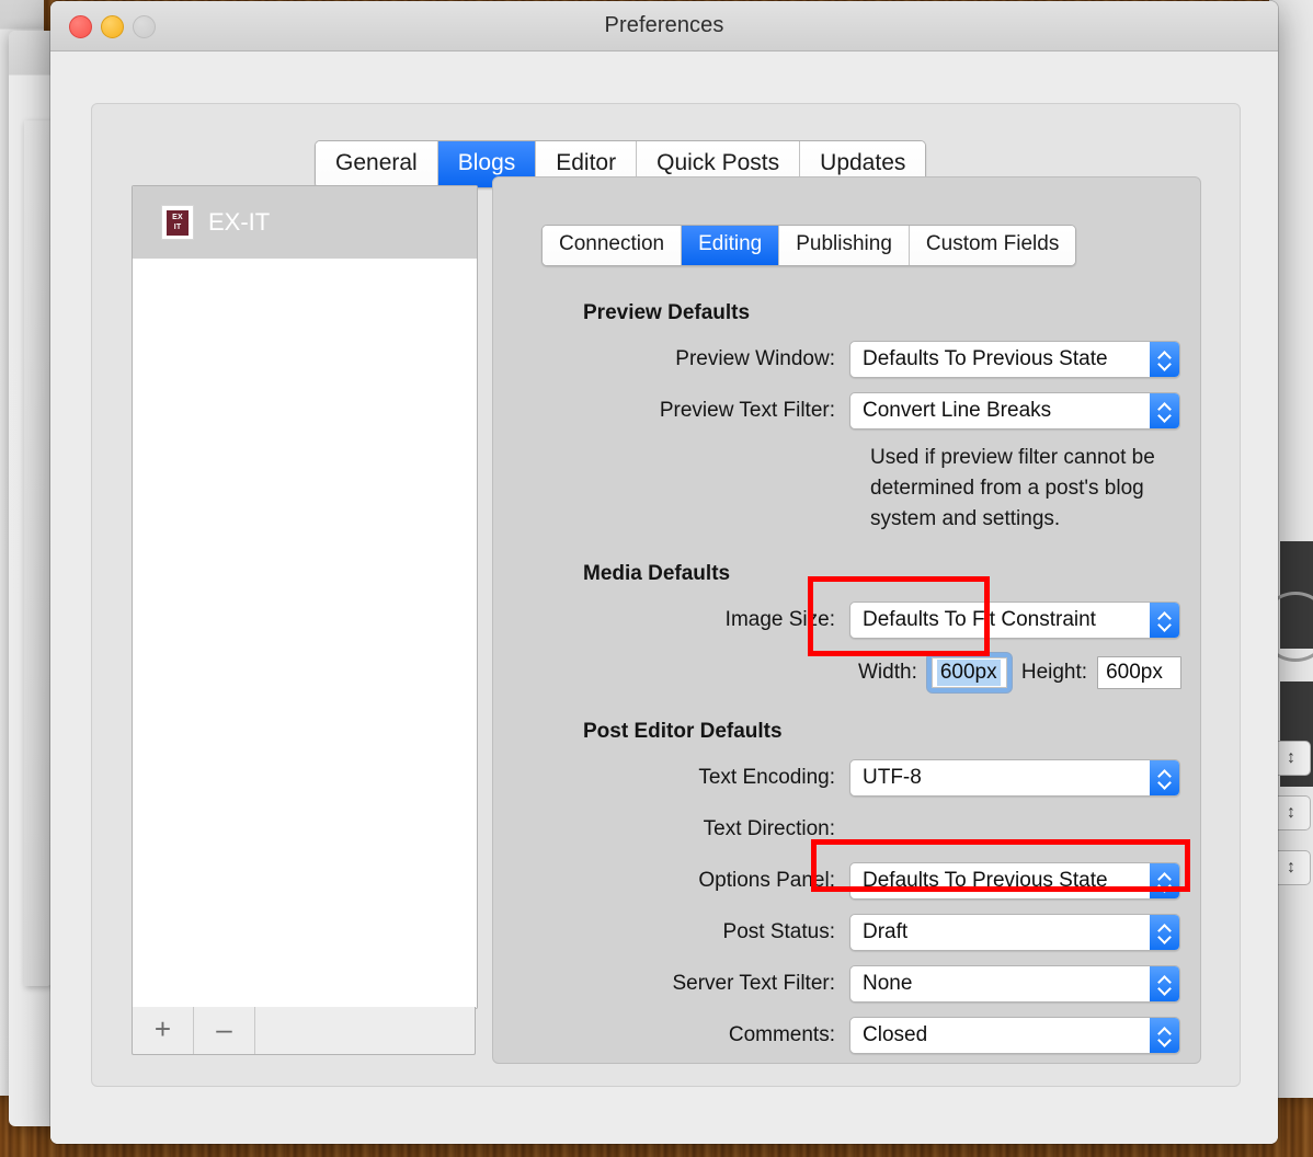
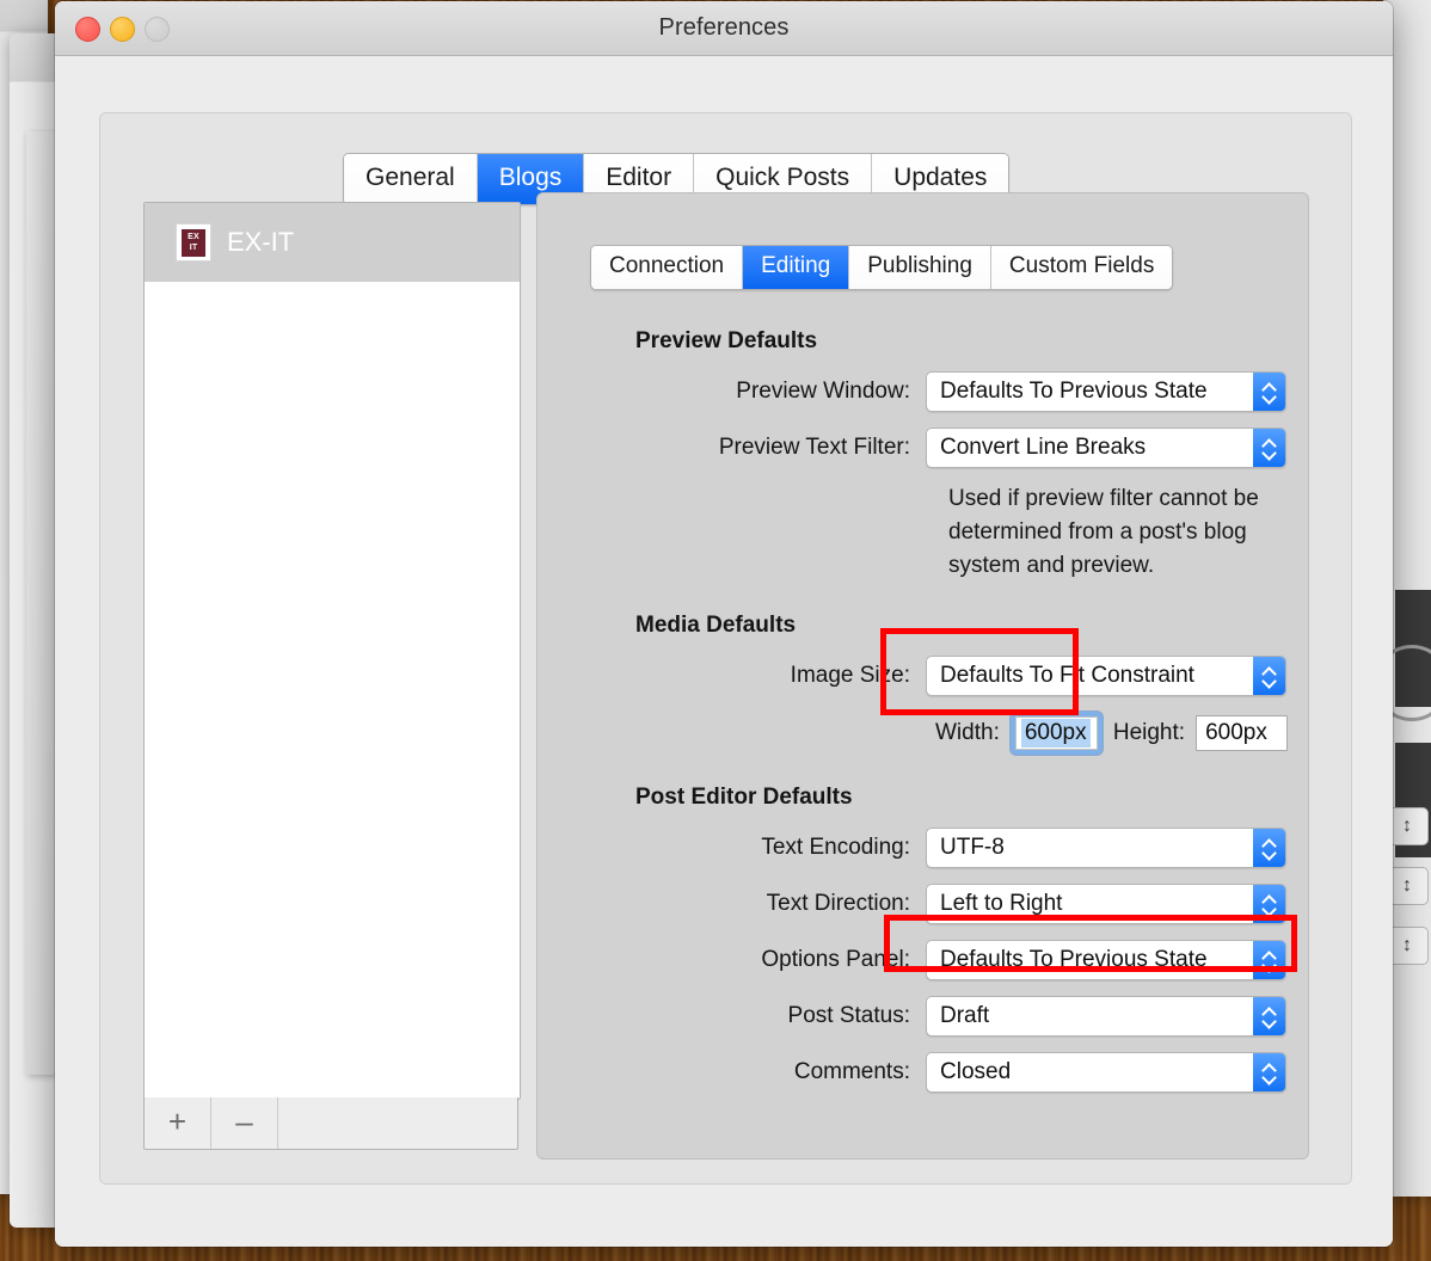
  ↕
  ↕
  ↕
  Preferences
  General
  Blogs
  Editor
  Quick Posts
  Updates
  EX-IT
  +
  –
  Connection
  Editing
  Publishing
  Custom Fields
  Preview Defaults
  Preview Window:
  Defaults To Previous State
  Preview Text Filter:
  Convert Line Breaks
- Used if preview filter cannot be determined from a post's blog system and settings.
+ Used if preview filter cannot be determined from a post's blog system and preview.
  Media Defaults
  Image Size:
  Defaults To Fit Constraint
  Width:
  600px
  Height:
  600px
  Post Editor Defaults
  Text Encoding:
  UTF-8
  Text Direction:
+ Left to Right
  Options Panel:
  Defaults To Previous State
  Post Status:
  Draft
- Server Text Filter:
- None
  Comments:
  Closed
